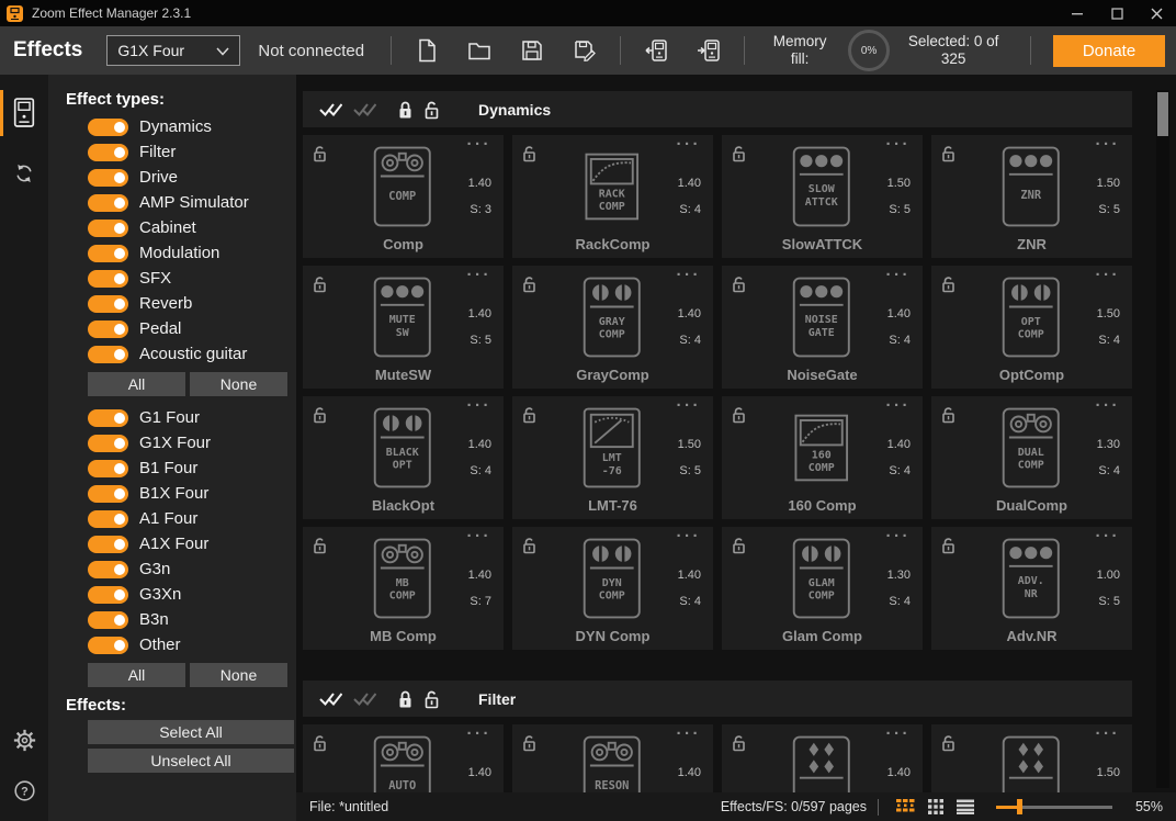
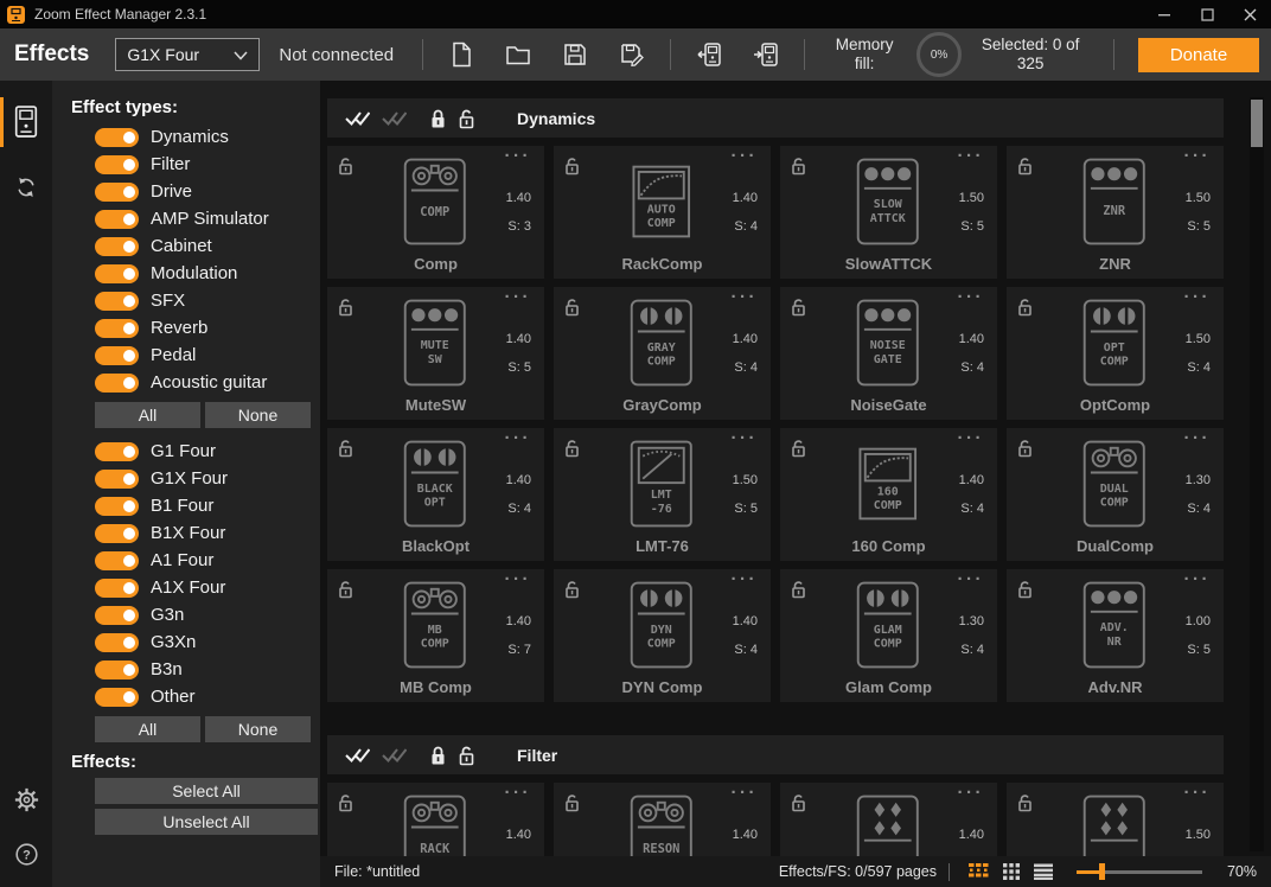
  Zoom Effect Manager 2.3.1
  Effects
  G1X Four
  Not connected
  Memory fill:
  0%
  Selected: 0 of 325
  Donate
  ?
  Effect types:
  Dynamics
  Filter
  Drive
  AMP Simulator
  Cabinet
  Modulation
  SFX
  Reverb
  Pedal
  Acoustic guitar
  All
  None
  G1 Four
  G1X Four
  B1 Four
  B1X Four
  A1 Four
  A1X Four
  G3n
  G3Xn
  B3n
  Other
  All
  None
  Effects:
  Select All
  Unselect All
  Dynamics
  COMP
  ···
  1.40
  S: 3
  Comp
- RACK
+ AUTO
  COMP
  ···
  1.40
  S: 4
  RackComp
  SLOW
  ATTCK
  ···
  1.50
  S: 5
  SlowATTCK
  ZNR
  ···
  1.50
  S: 5
  ZNR
  MUTE
  SW
  ···
  1.40
  S: 5
  MuteSW
  GRAY
  COMP
  ···
  1.40
  S: 4
  GrayComp
  NOISE
  GATE
  ···
  1.40
  S: 4
  NoiseGate
  OPT
  COMP
  ···
  1.50
  S: 4
  OptComp
  BLACK
  OPT
  ···
  1.40
  S: 4
  BlackOpt
  LMT
  -76
  ···
  1.50
  S: 5
  LMT-76
  160
  COMP
  ···
  1.40
  S: 4
  160 Comp
  DUAL
  COMP
  ···
  1.30
  S: 4
  DualComp
  MB
  COMP
  ···
  1.40
  S: 7
  MB Comp
  DYN
  COMP
  ···
  1.40
  S: 4
  DYN Comp
  GLAM
  COMP
  ···
  1.30
  S: 4
  Glam Comp
  ADV.
  NR
  ···
  1.00
  S: 5
  Adv.NR
  Filter
- AUTO
+ RACK
  ···
  1.40
  RESON
  ···
  1.40
  ···
  1.40
  ···
  1.50
  File: *untitled
  Effects/FS: 0/597 pages
- 55%
+ 70%
